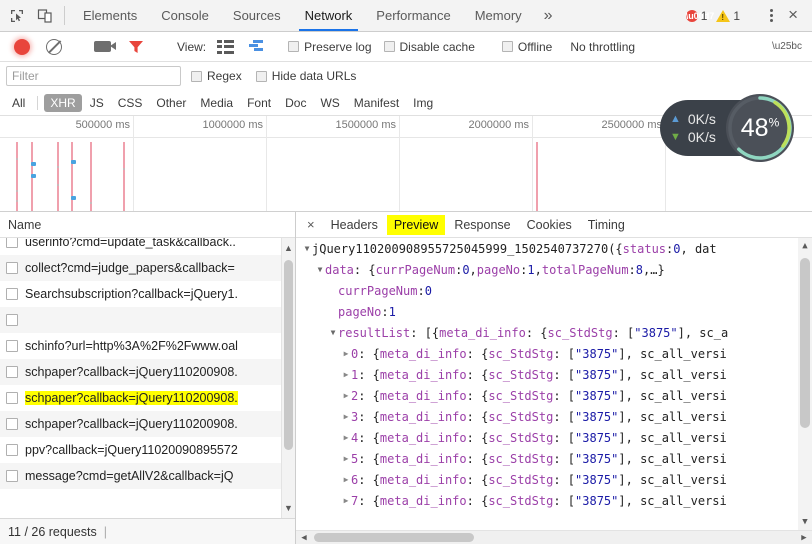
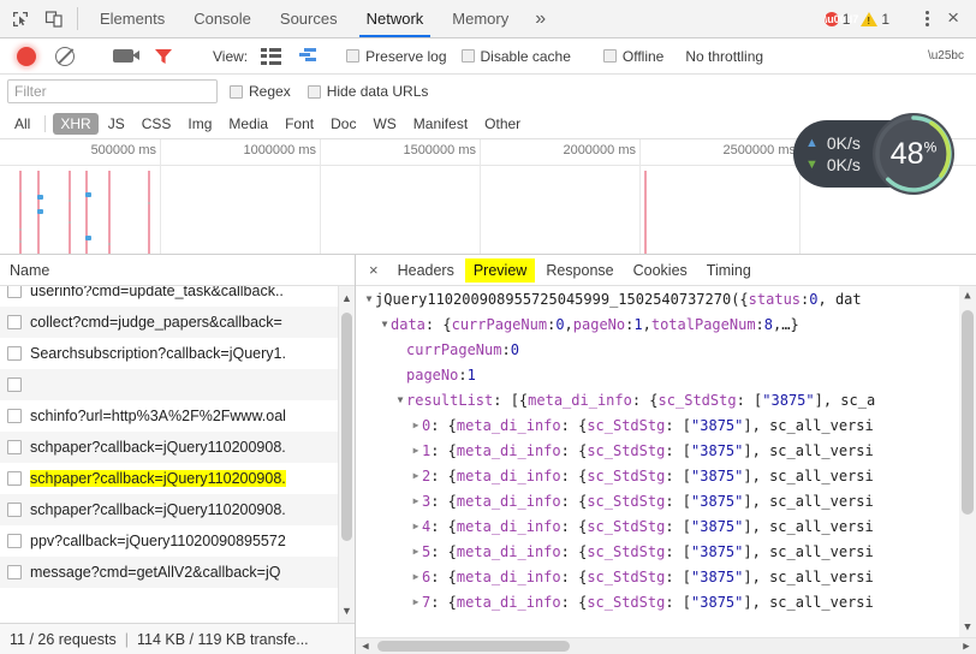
  Elements
  Console
  Sources
  Network
- Performance
  Memory
  »
  1
  1
  ×
  View:
  Preserve log
  Disable cache
  Offline
  No throttling
  \u25bc
  Filter
  Regex
  Hide data URLs
  All
  XHR
  JS
  CSS
- Other
+ Img
  Media
  Font
  Doc
  WS
  Manifest
- Img
+ Other
  500000 ms
  1000000 ms
  1500000 ms
  2000000 ms
  2500000 m
  ▲
  0K/s
  ▼
  0K/s
  48%
  Name
  userinfo?cmd=update_task&callback..
  collect?cmd=judge_papers&callback=
  Searchsubscription?callback=jQuery1.
  schinfo?url=http%3A%2F%2Fwww.oal
  schpaper?callback=jQuery110200908.
  schpaper?callback=jQuery110200908.
  schpaper?callback=jQuery110200908.
  ppv?callback=jQuery11020090895572
  message?cmd=getAllV2&callback=jQ
  ▲
  ▼
  11 / 26 requests
  |
+ 114 KB / 119 KB transfe...
  ×
  Headers
  Preview
  Response
  Cookies
  Timing
  ▼
  jQuery110200908955725045999_1502540737270({
  status
  :
  0
  , dat
  ▼
  data
  : {
  currPageNum
  :
  0
  ,
  pageNo
  :
  1
  ,
  totalPageNum
  :
  8
  ,…}
  currPageNum
  :
  0
  pageNo
  :
  1
  ▼
  resultList
  : [{
  meta_di_info
  : {
  sc_StdStg
  : [
  "3875"
  ], sc_a
  ▶
  0
  : {
  meta_di_info
  : {
  sc_StdStg
  : [
  "3875"
  ], sc_all_versi
  ▶
  1
  : {
  meta_di_info
  : {
  sc_StdStg
  : [
  "3875"
  ], sc_all_versi
  ▶
  2
  : {
  meta_di_info
  : {
  sc_StdStg
  : [
  "3875"
  ], sc_all_versi
  ▶
  3
  : {
  meta_di_info
  : {
  sc_StdStg
  : [
  "3875"
  ], sc_all_versi
  ▶
  4
  : {
  meta_di_info
  : {
  sc_StdStg
  : [
  "3875"
  ], sc_all_versi
  ▶
  5
  : {
  meta_di_info
  : {
  sc_StdStg
  : [
  "3875"
  ], sc_all_versi
  ▶
  6
  : {
  meta_di_info
  : {
  sc_StdStg
  : [
  "3875"
  ], sc_all_versi
  ▶
  7
  : {
  meta_di_info
  : {
  sc_StdStg
  : [
  "3875"
  ], sc_all_versi
  ▲
  ▼
  ◀
  ▶
